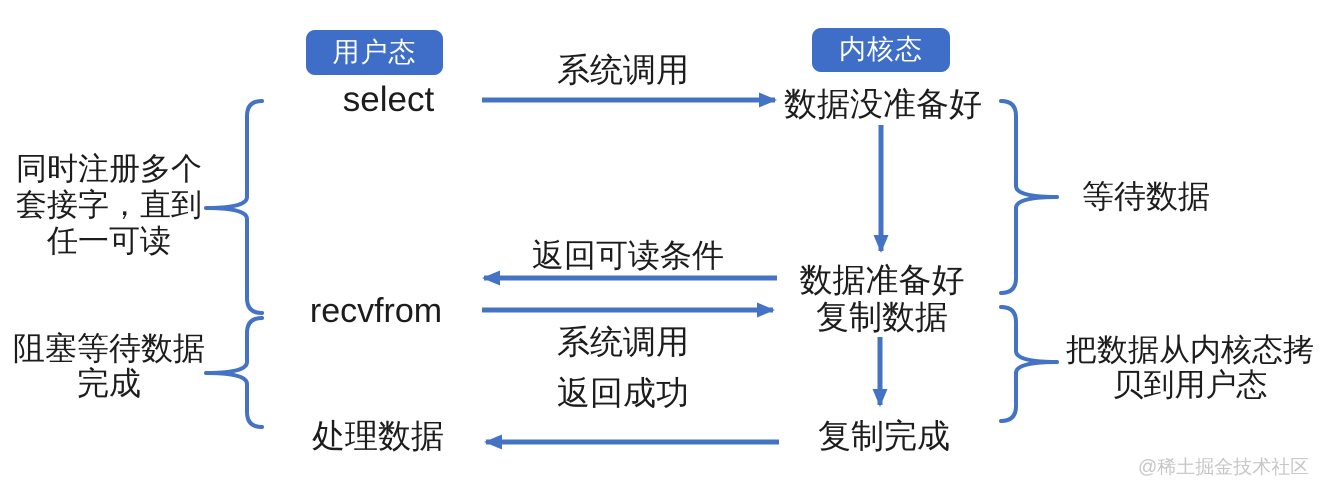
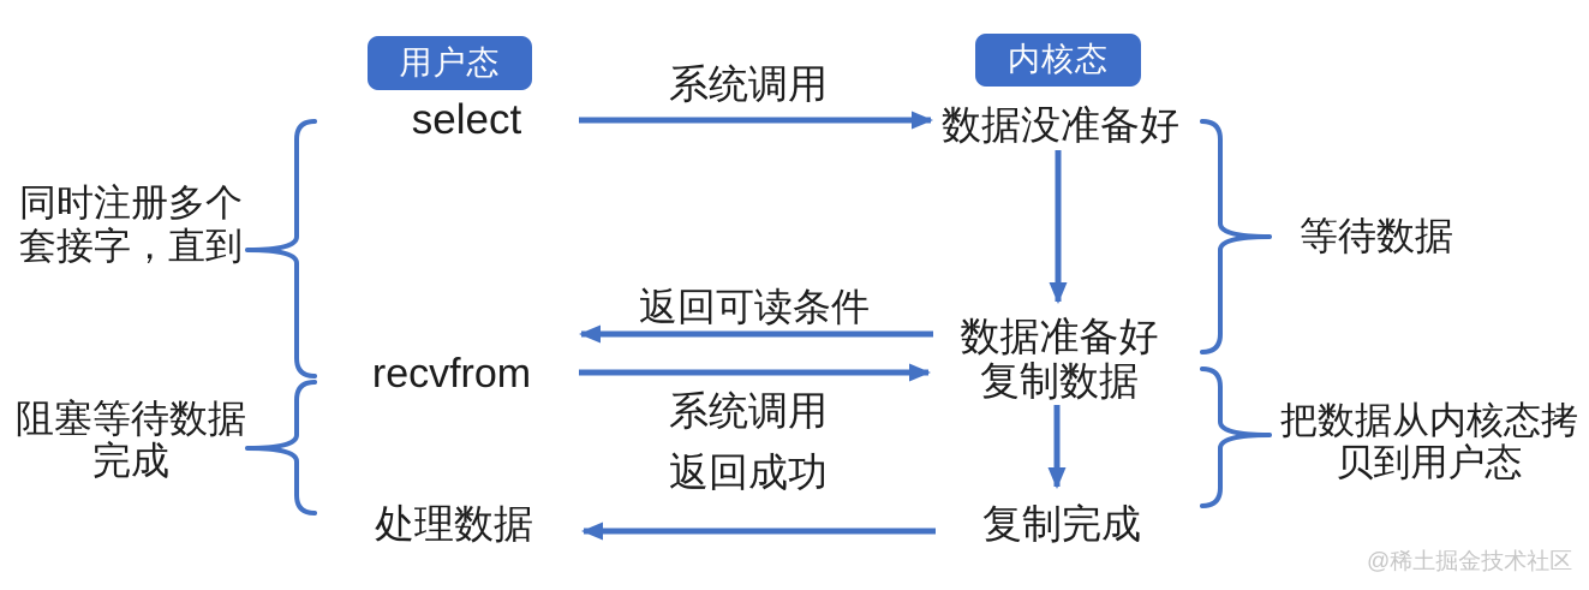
  用户态
  内核态
  select
  recvfrom
  处理数据
  数据没准备好
  数据准备好
  复制数据
  复制完成
  系统调用
  返回可读条件
  系统调用
  返回成功
  同时注册多个
  套接字，直到
- 任一可读
  阻塞等待数据
  完成
  等待数据
  把数据从内核态拷
  贝到用户态
  @稀土掘金技术社区
